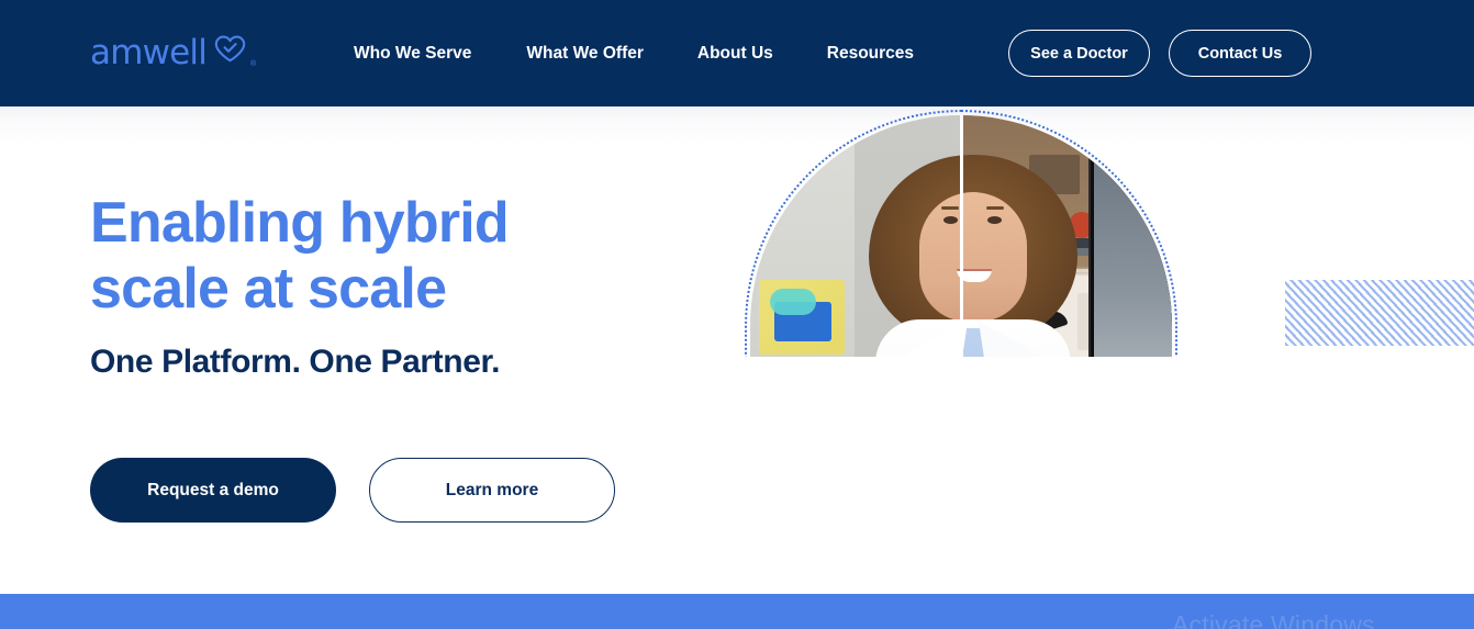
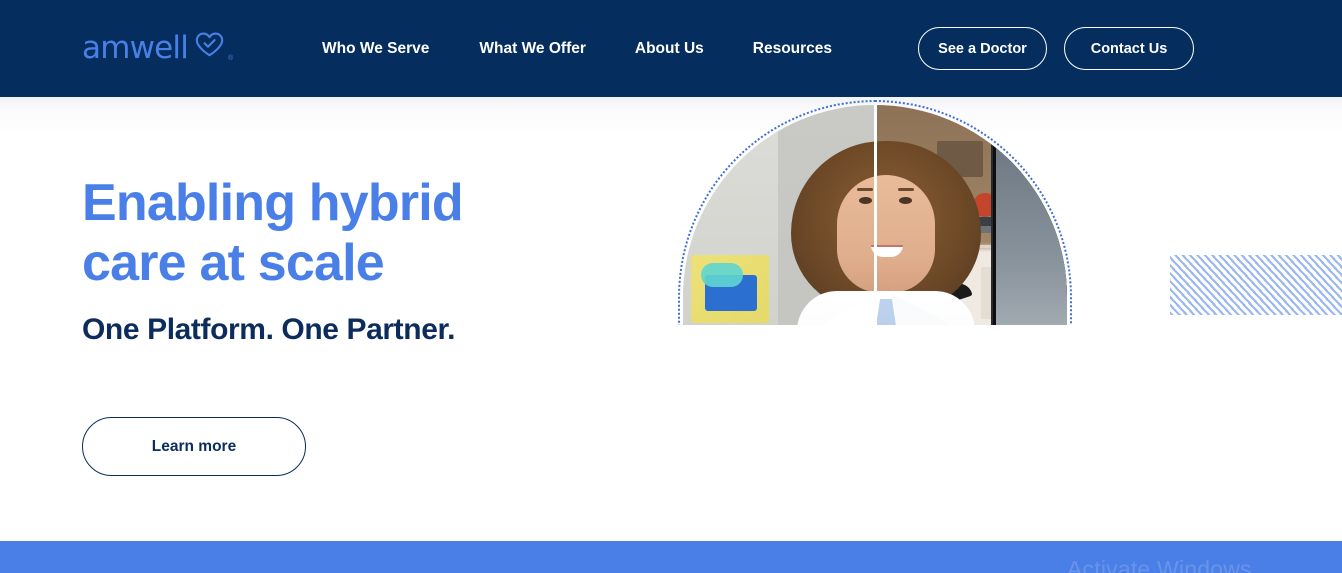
  amwell
  Who We Serve
  What We Offer
  About Us
  Resources
  See a Doctor
  Contact Us
- Enabling hybrid scale at scale
+ Enabling hybrid care at scale
  One Platform. One Partner.
- Request a demo
  Learn more
  Activate Windows
